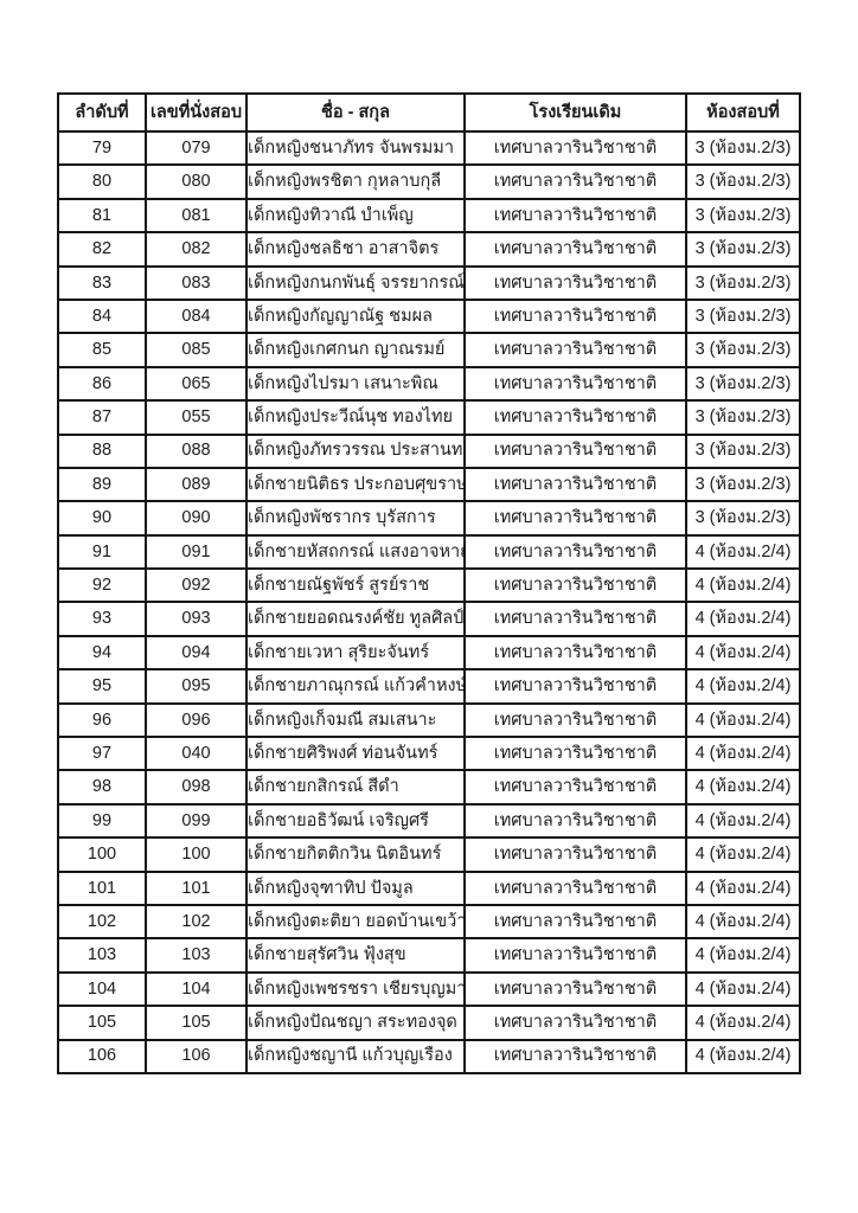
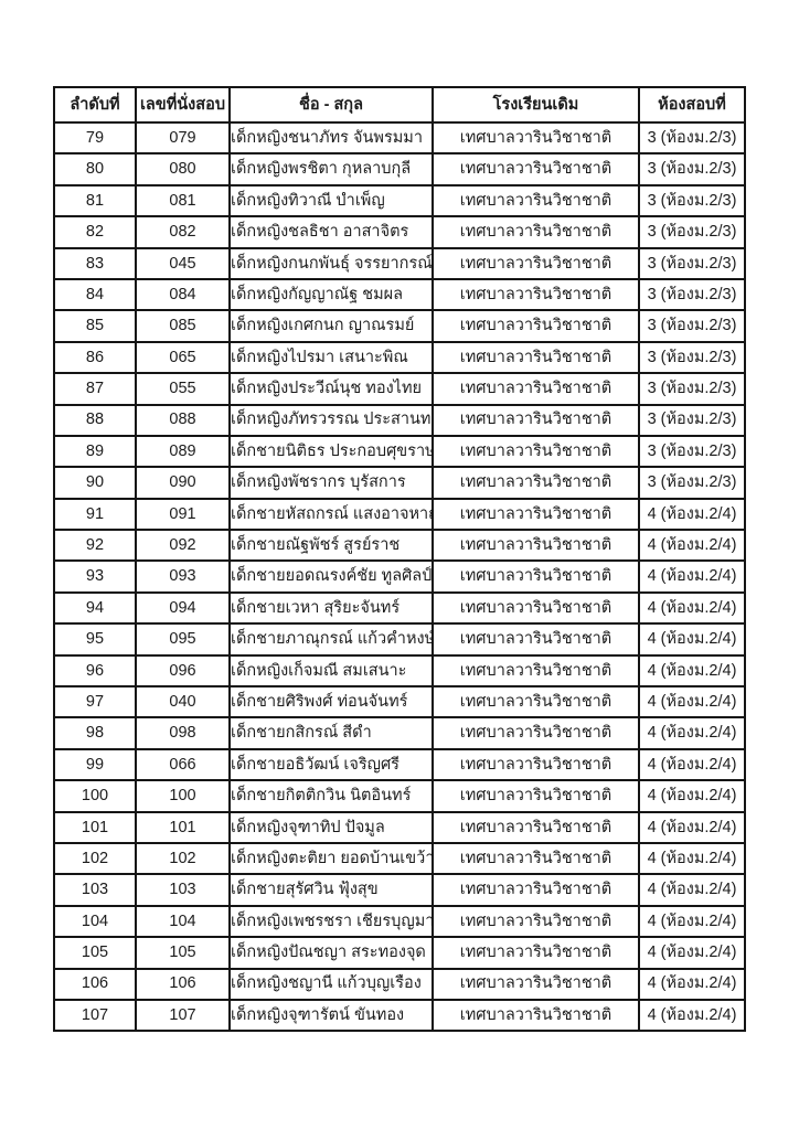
  ลำดับที่	เลขที่นั่งสอบ	ชื่อ - สกุล	โรงเรียนเดิม	ห้องสอบที่
  79	079	เด็กหญิงชนาภัทร จันพรมมา	เทศบาลวารินวิชาชาติ	3 (ห้องม.2/3)
  80	080	เด็กหญิงพรชิตา กุหลาบกุลี	เทศบาลวารินวิชาชาติ	3 (ห้องม.2/3)
  81	081	เด็กหญิงทิวาณี บำเพ็ญ	เทศบาลวารินวิชาชาติ	3 (ห้องม.2/3)
  82	082	เด็กหญิงชลธิชา อาสาจิตร	เทศบาลวารินวิชาชาติ	3 (ห้องม.2/3)
- 83	083	เด็กหญิงกนกพันธุ์ จรรยากรณ์	เทศบาลวารินวิชาชาติ	3 (ห้องม.2/3)
+ 83	045	เด็กหญิงกนกพันธุ์ จรรยากรณ์	เทศบาลวารินวิชาชาติ	3 (ห้องม.2/3)
  84	084	เด็กหญิงกัญญาณัฐ ชมผล	เทศบาลวารินวิชาชาติ	3 (ห้องม.2/3)
  85	085	เด็กหญิงเกศกนก ญาณรมย์	เทศบาลวารินวิชาชาติ	3 (ห้องม.2/3)
  86	065	เด็กหญิงไปรมา เสนาะพิณ	เทศบาลวารินวิชาชาติ	3 (ห้องม.2/3)
  87	055	เด็กหญิงประวีณ์นุช ทองไทย	เทศบาลวารินวิชาชาติ	3 (ห้องม.2/3)
  88	088	เด็กหญิงภัทรวรรณ ประสานท	เทศบาลวารินวิชาชาติ	3 (ห้องม.2/3)
  89	089	เด็กชายนิติธร ประกอบศุขราษ	เทศบาลวารินวิชาชาติ	3 (ห้องม.2/3)
  90	090	เด็กหญิงพัชรากร บุรัสการ	เทศบาลวารินวิชาชาติ	3 (ห้องม.2/3)
  91	091	เด็กชายหัสถกรณ์ แสงอาจหา	เทศบาลวารินวิชาชาติ	4 (ห้องม.2/4)
  92	092	เด็กชายณัฐพัชร์ สูรย์ราช	เทศบาลวารินวิชาชาติ	4 (ห้องม.2/4)
  93	093	เด็กชายยอดณรงค์ชัย ทูลศิลป์	เทศบาลวารินวิชาชาติ	4 (ห้องม.2/4)
  94	094	เด็กชายเวหา สุริยะจันทร์	เทศบาลวารินวิชาชาติ	4 (ห้องม.2/4)
  95	095	เด็กชายภาณุกรณ์ แก้วคำหงษ์	เทศบาลวารินวิชาชาติ	4 (ห้องม.2/4)
  96	096	เด็กหญิงเก็จมณี สมเสนาะ	เทศบาลวารินวิชาชาติ	4 (ห้องม.2/4)
  97	040	เด็กชายศิริพงศ์ ท่อนจันทร์	เทศบาลวารินวิชาชาติ	4 (ห้องม.2/4)
  98	098	เด็กชายกสิกรณ์ สีดำ	เทศบาลวารินวิชาชาติ	4 (ห้องม.2/4)
- 99	099	เด็กชายอธิวัฒน์ เจริญศรี	เทศบาลวารินวิชาชาติ	4 (ห้องม.2/4)
+ 99	066	เด็กชายอธิวัฒน์ เจริญศรี	เทศบาลวารินวิชาชาติ	4 (ห้องม.2/4)
  100	100	เด็กชายกิตติกวิน นิตอินทร์	เทศบาลวารินวิชาชาติ	4 (ห้องม.2/4)
  101	101	เด็กหญิงจุฑาทิป ปัจมูล	เทศบาลวารินวิชาชาติ	4 (ห้องม.2/4)
  102	102	เด็กหญิงตะติยา ยอดบ้านเขว้า	เทศบาลวารินวิชาชาติ	4 (ห้องม.2/4)
  103	103	เด็กชายสุรัศวิน ฟุ้งสุข	เทศบาลวารินวิชาชาติ	4 (ห้องม.2/4)
  104	104	เด็กหญิงเพชรชรา เชียรบุญมา	เทศบาลวารินวิชาชาติ	4 (ห้องม.2/4)
  105	105	เด็กหญิงปัณชญา สระทองจุด	เทศบาลวารินวิชาชาติ	4 (ห้องม.2/4)
  106	106	เด็กหญิงชญานี แก้วบุญเรือง	เทศบาลวารินวิชาชาติ	4 (ห้องม.2/4)
+ 107	107	เด็กหญิงจุฑารัตน์ ขันทอง	เทศบาลวารินวิชาชาติ	4 (ห้องม.2/4)
